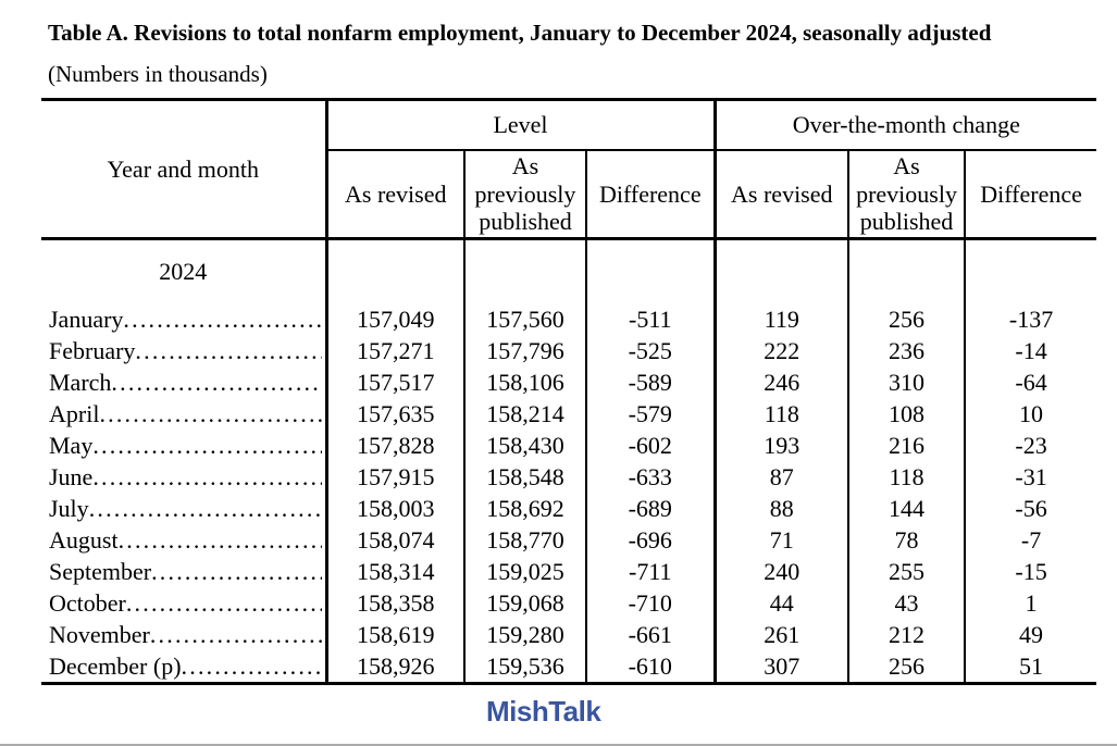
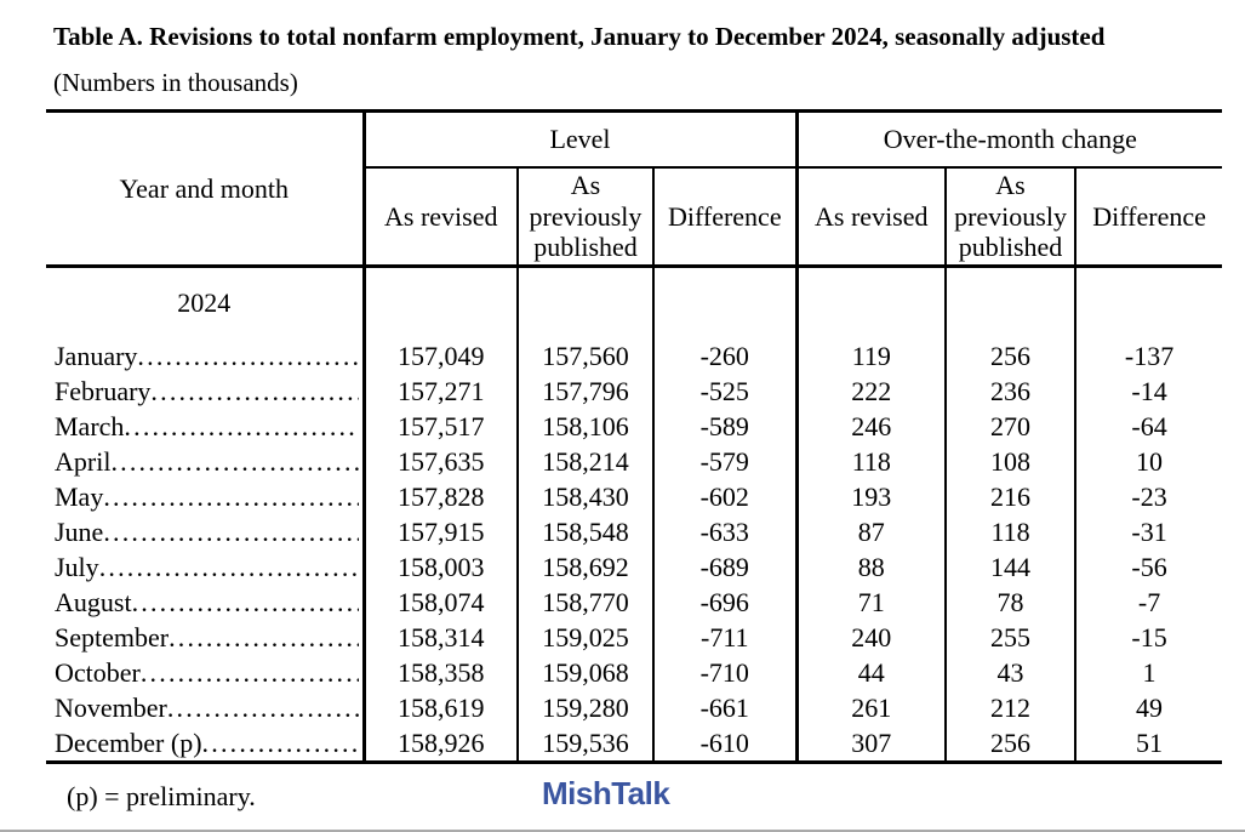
  Table A. Revisions to total nonfarm employment, January to December 2024, seasonally adjusted
  (Numbers in thousands)
  Year and month	Level	Over-the-month change
  As revised	As previously published	Difference	As revised	As previously published	Difference
  2024
- January	157,049	157,560	-511	119	256	-137
+ January	157,049	157,560	-260	119	256	-137
  February	157,271	157,796	-525	222	236	-14
- March	157,517	158,106	-589	246	310	-64
+ March	157,517	158,106	-589	246	270	-64
  April	157,635	158,214	-579	118	108	10
  May	157,828	158,430	-602	193	216	-23
  June	157,915	158,548	-633	87	118	-31
  July	158,003	158,692	-689	88	144	-56
  August	158,074	158,770	-696	71	78	-7
  September	158,314	159,025	-711	240	255	-15
  October	158,358	159,068	-710	44	43	1
  November	158,619	159,280	-661	261	212	49
  December (p)	158,926	159,536	-610	307	256	51
+ (p) = preliminary.
  MishTalk
